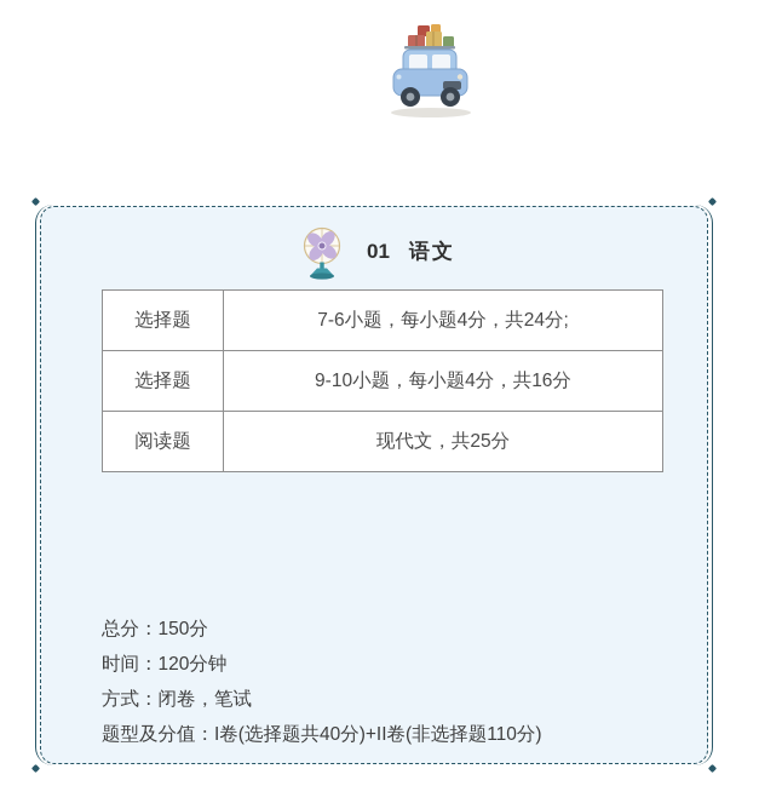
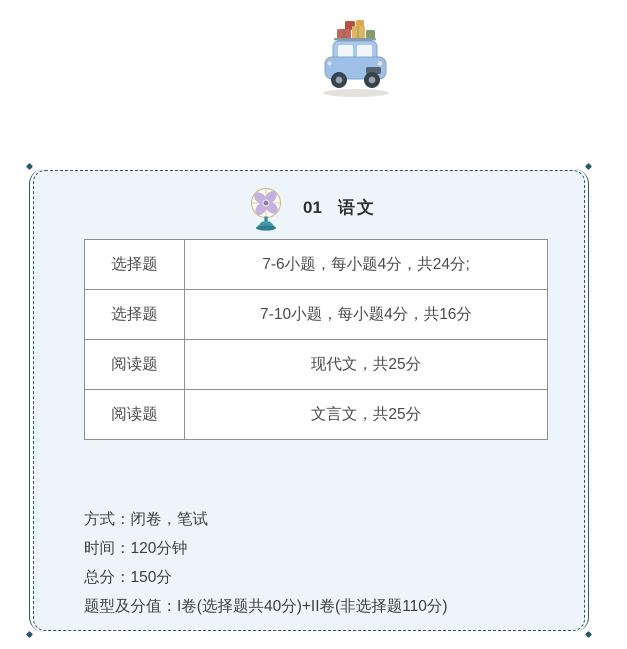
  01
  语文
  选择题	7-6小题，每小题4分，共24分;
- 选择题	9-10小题，每小题4分，共16分
+ 选择题	7-10小题，每小题4分，共16分
  阅读题	现代文，共25分
+ 阅读题	文言文，共25分
- 总分：150分
+ 方式：闭卷，笔试
  时间：120分钟
- 方式：闭卷，笔试
+ 总分：150分
  题型及分值：I卷(选择题共40分)+II卷(非选择题110分)
